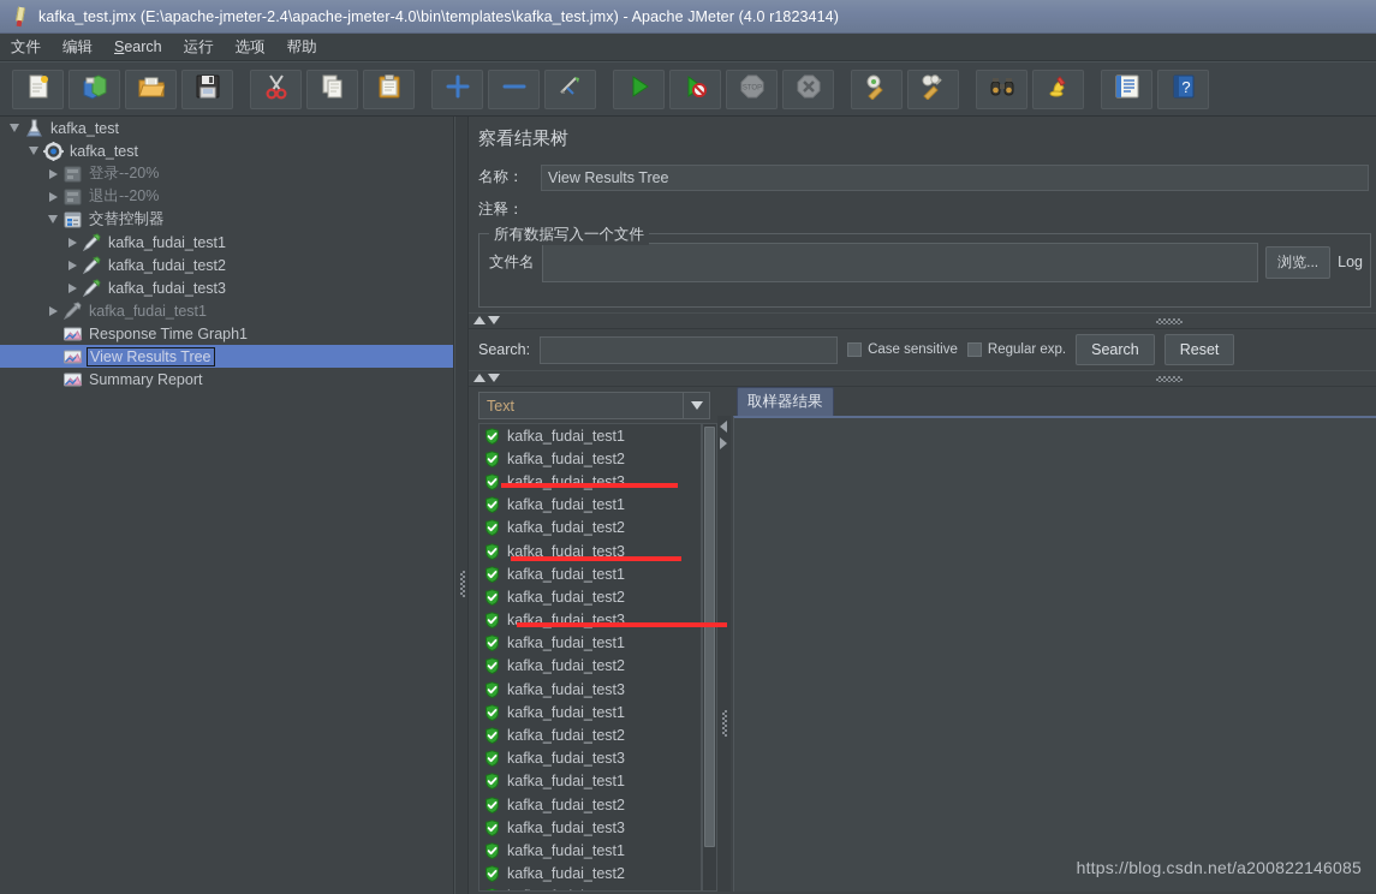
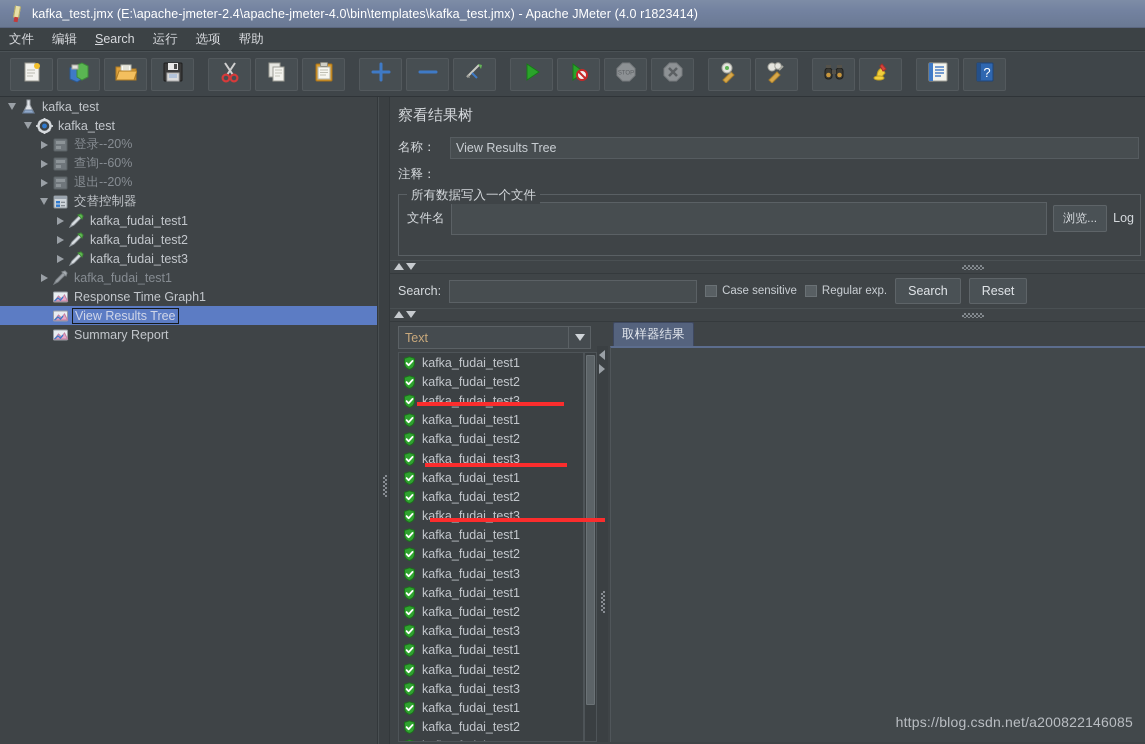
  kafka_test.jmx (E:\apache-jmeter-2.4\apache-jmeter-4.0\bin\templates\kafka_test.jmx) - Apache JMeter (4.0 r1823414)
  文件
  编辑
  Search
  运行
  选项
  帮助
  ?
  kafka_test
  kafka_test
  登录--20%
+ 查询--60%
  退出--20%
  交替控制器
  kafka_fudai_test1
  kafka_fudai_test2
  kafka_fudai_test3
  kafka_fudai_test1
  Response Time Graph1
  View Results Tree
  Summary Report
  察看结果树
  名称：
  View Results Tree
  注释：
  所有数据写入一个文件
  文件名
  浏览...
  Log
  Search:
  Case sensitive
  Regular exp.
  Search
  Reset
  Text
  kafka_fudai_test1
  kafka_fudai_test2
  kafka_fudai_test3
  kafka_fudai_test1
  kafka_fudai_test2
  kafka_fudai_test3
  kafka_fudai_test1
  kafka_fudai_test2
  kafka_fudai_test3
  kafka_fudai_test1
  kafka_fudai_test2
  kafka_fudai_test3
  kafka_fudai_test1
  kafka_fudai_test2
  kafka_fudai_test3
  kafka_fudai_test1
  kafka_fudai_test2
  kafka_fudai_test3
  kafka_fudai_test1
  kafka_fudai_test2
  取样器结果
  https://blog.csdn.net/a200822146085
